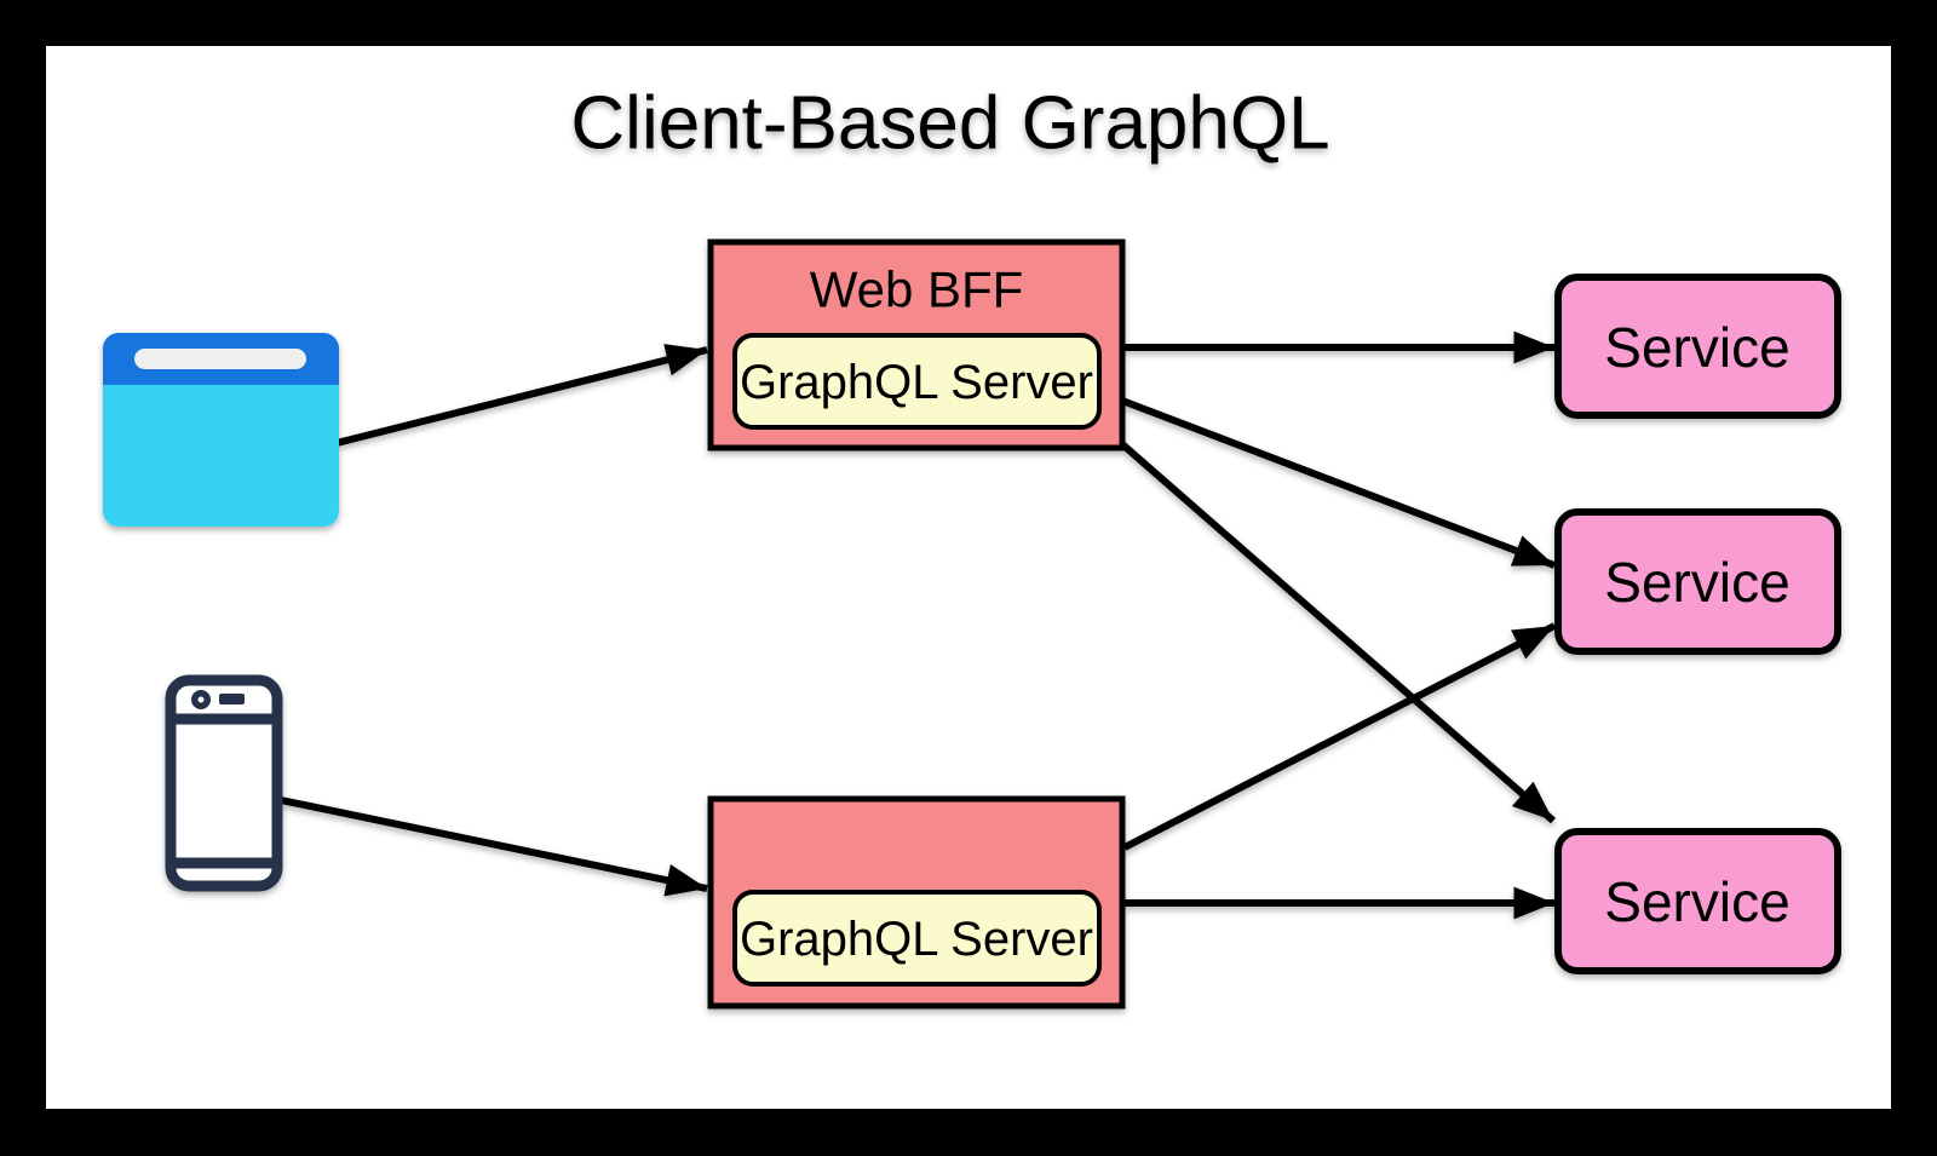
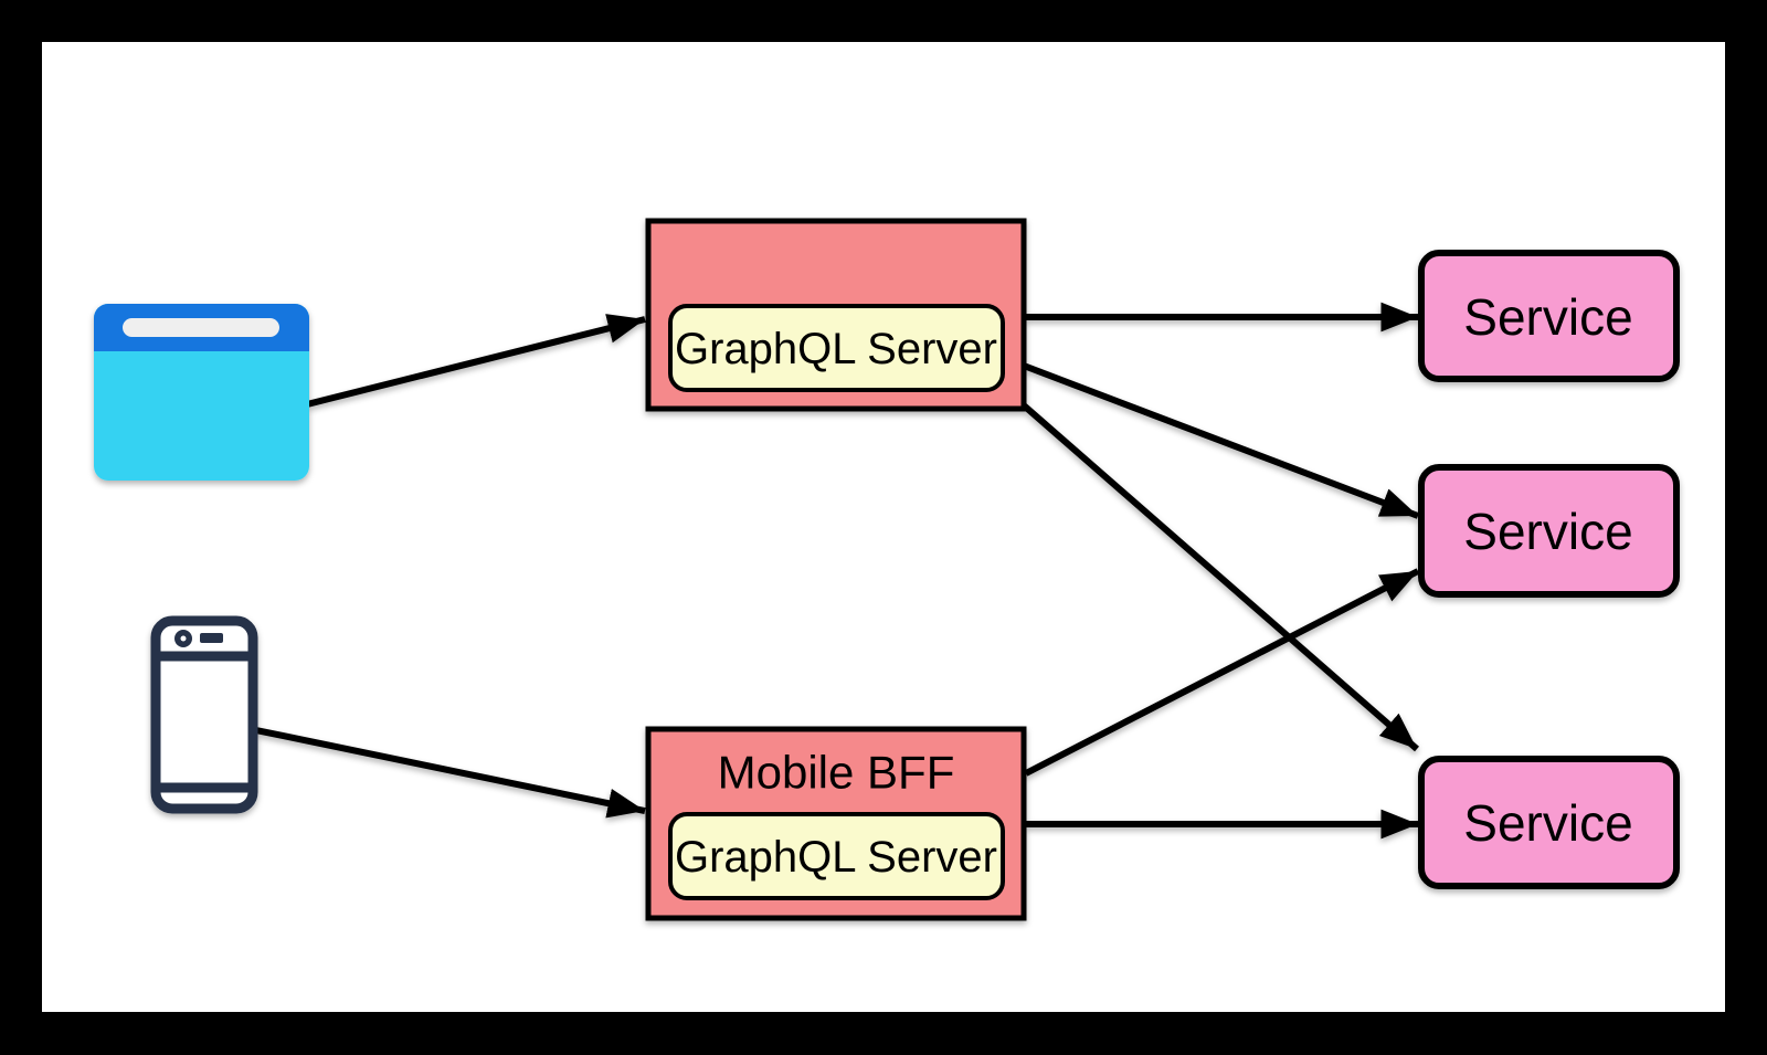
- Client-Based GraphQL
- Web BFF
  GraphQL Server
+ Mobile BFF
  GraphQL Server
  Service
  Service
  Service
